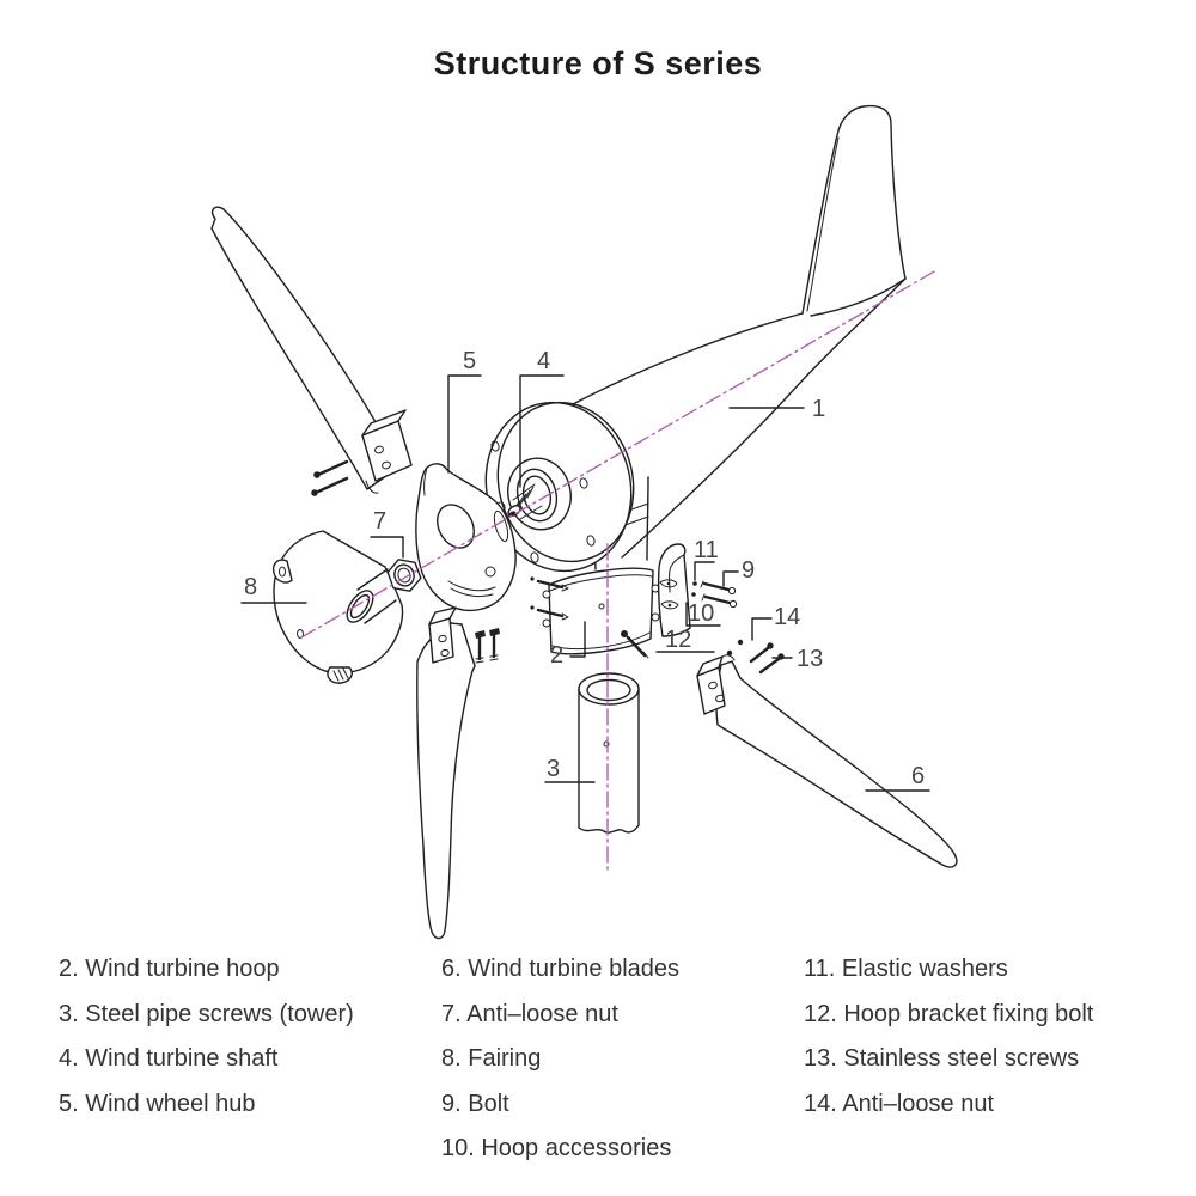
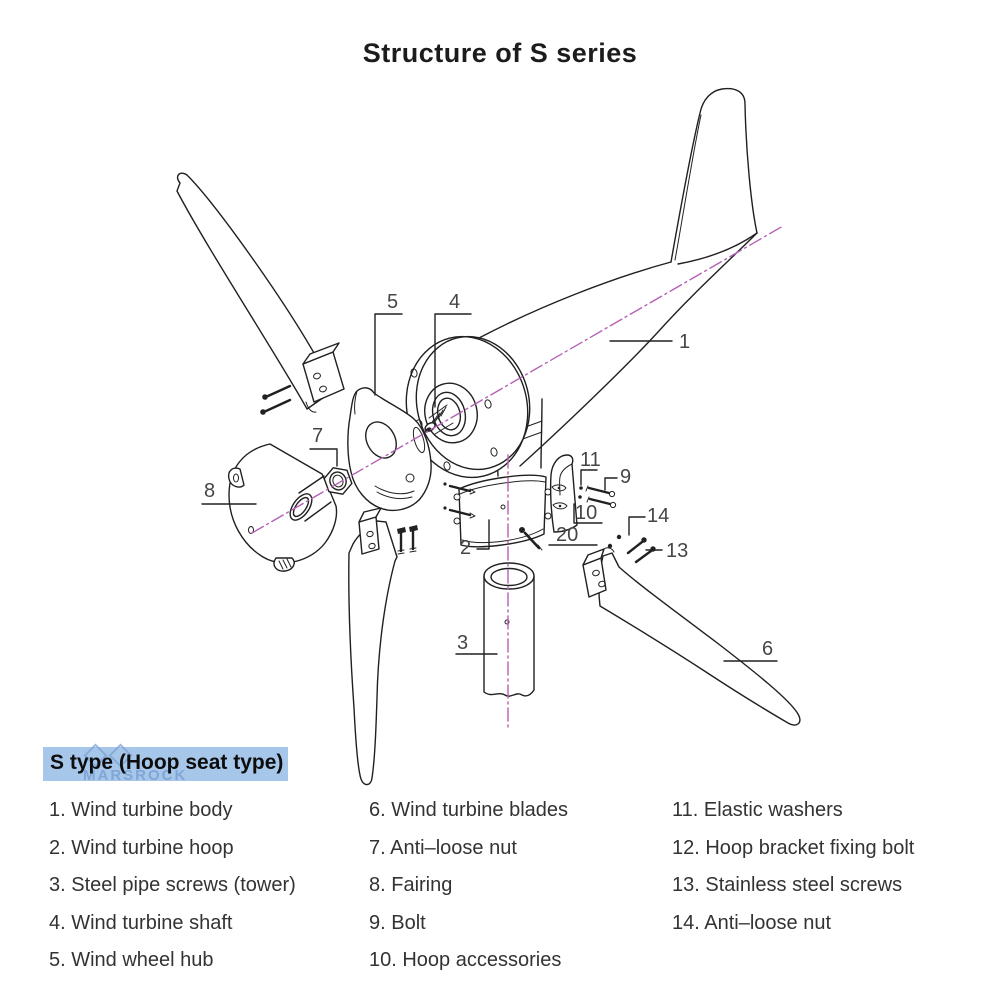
  Structure of S series
  1
  2
  3
  4
  5
  6
  7
  8
  9
  10
  11
- 12
+ 20
  13
  14
+ MARSROCK
+ S type (Hoop seat type)
+ 1. Wind turbine body
  2. Wind turbine hoop
  3. Steel pipe screws (tower)
  4. Wind turbine shaft
  5. Wind wheel hub
  6. Wind turbine blades
  7. Anti–loose nut
  8. Fairing
  9. Bolt
  10. Hoop accessories
  11. Elastic washers
  12. Hoop bracket fixing bolt
  13. Stainless steel screws
  14. Anti–loose nut
